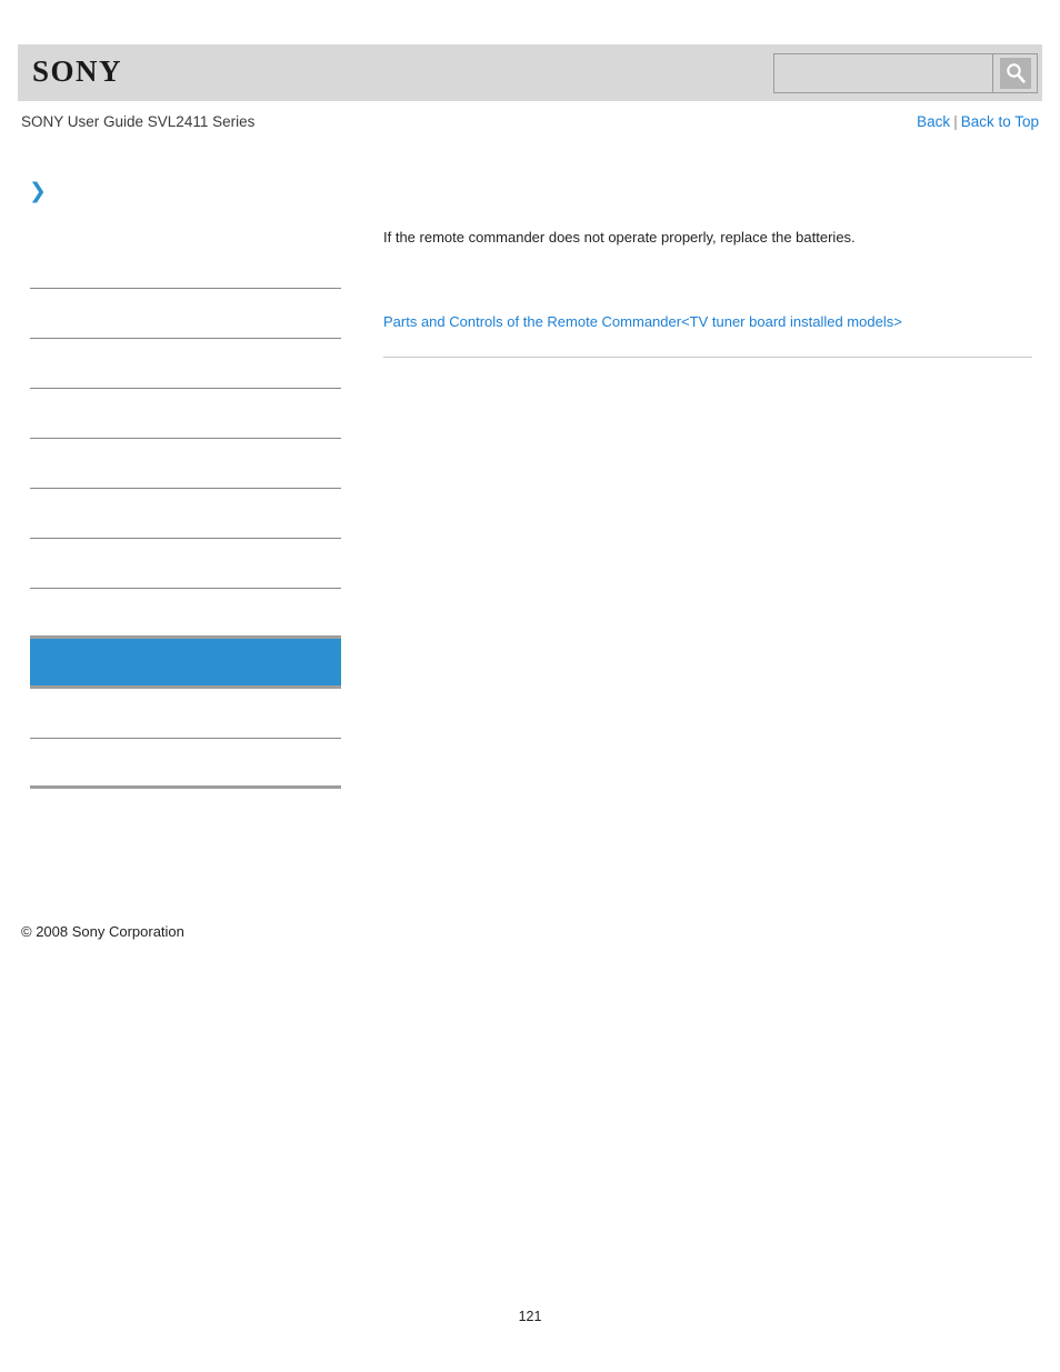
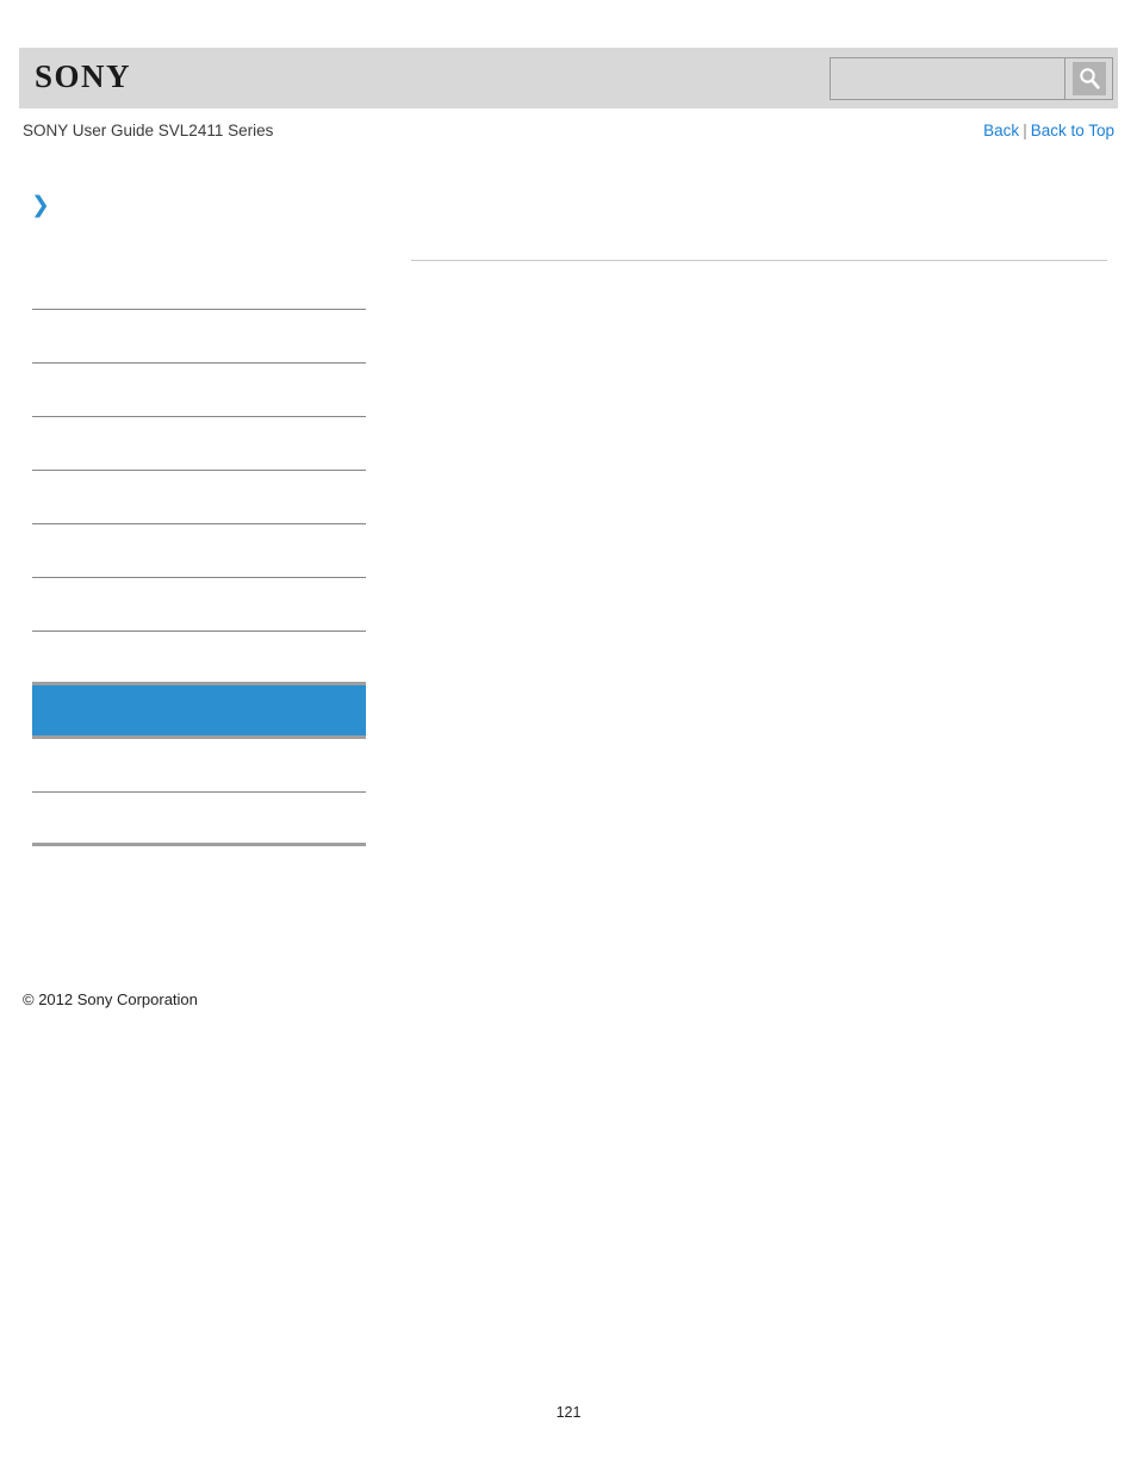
  SONY
  SONY User Guide SVL2411 Series
  Back | Back to Top
  ❯
- © 2008 Sony Corporation
+ © 2012 Sony Corporation
- If the remote commander does not operate properly, replace the batteries.
- Parts and Controls of the Remote Commander<TV tuner board installed models>
  121
